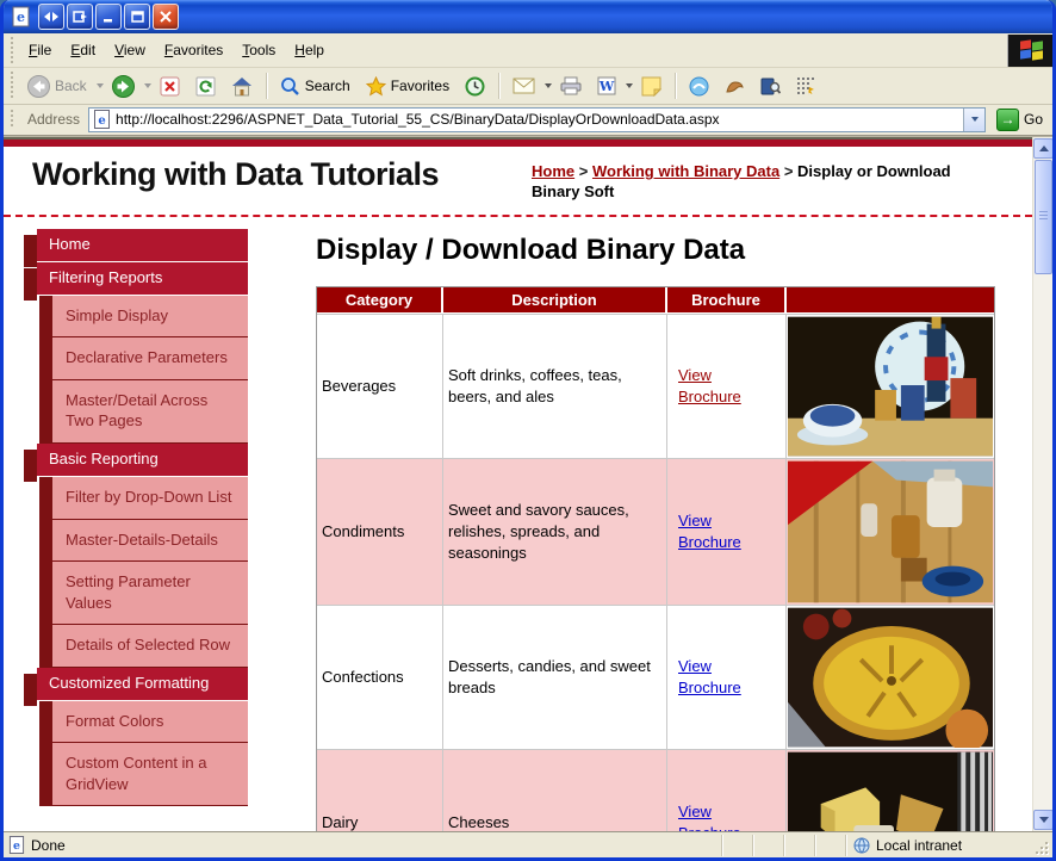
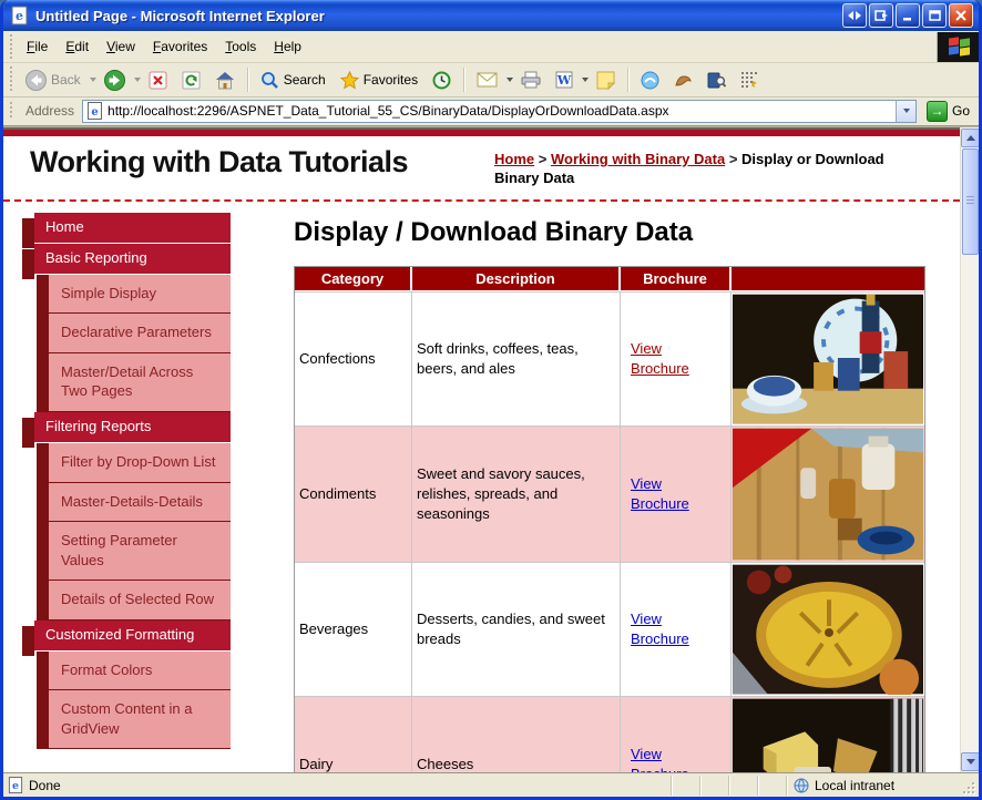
  e
+ Untitled Page - Microsoft Internet Explorer
  File
  Edit
  View
  Favorites
  Tools
  Help
  Back
  Search
  Favorites
  W
  Address
  e
  http://localhost:2296/ASPNET_Data_Tutorial_55_CS/BinaryData/DisplayOrDownloadData.aspx
  →
  Go
  Working with Data Tutorials
- Home > Working with Binary Data > Display or Download Binary Soft
+ Home > Working with Binary Data > Display or Download Binary Data
  Home
- Filtering Reports
+ Basic Reporting
  Simple Display
  Declarative Parameters
  Master/Detail Across Two Pages
- Basic Reporting
+ Filtering Reports
  Filter by Drop-Down List
  Master-Details-Details
  Setting Parameter Values
  Details of Selected Row
  Customized Formatting
  Format Colors
  Custom Content in a GridView
  Display / Download Binary Data
  Category	Description	Brochure
- Beverages	Soft drinks, coffees, teas, beers, and ales	View Brochure
+ Confections	Soft drinks, coffees, teas, beers, and ales	View Brochure
  Condiments	Sweet and savory sauces, relishes, spreads, and seasonings	View Brochure
- Confections	Desserts, candies, and sweet breads	View Brochure
+ Beverages	Desserts, candies, and sweet breads	View Brochure
  e
  Done
  Local intranet
